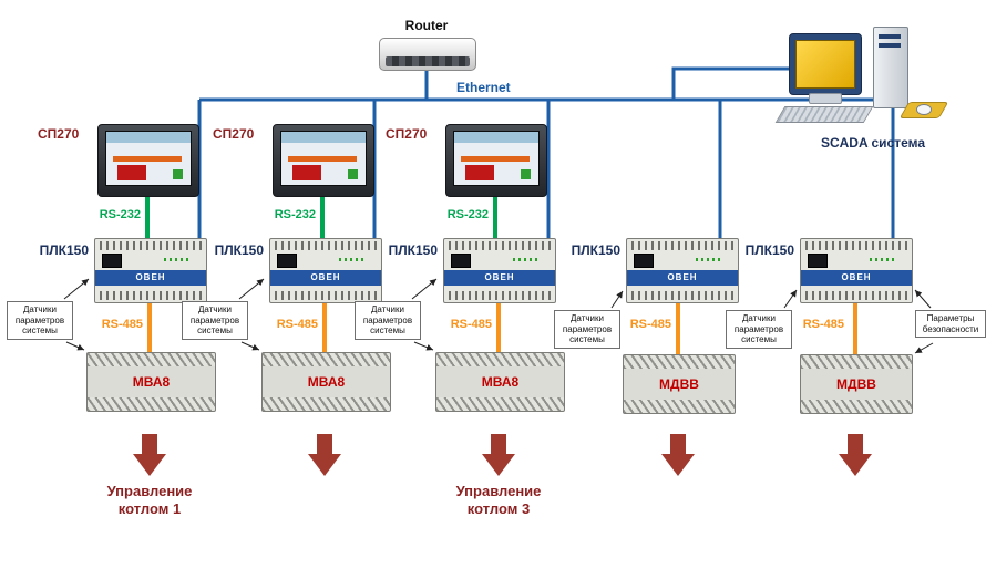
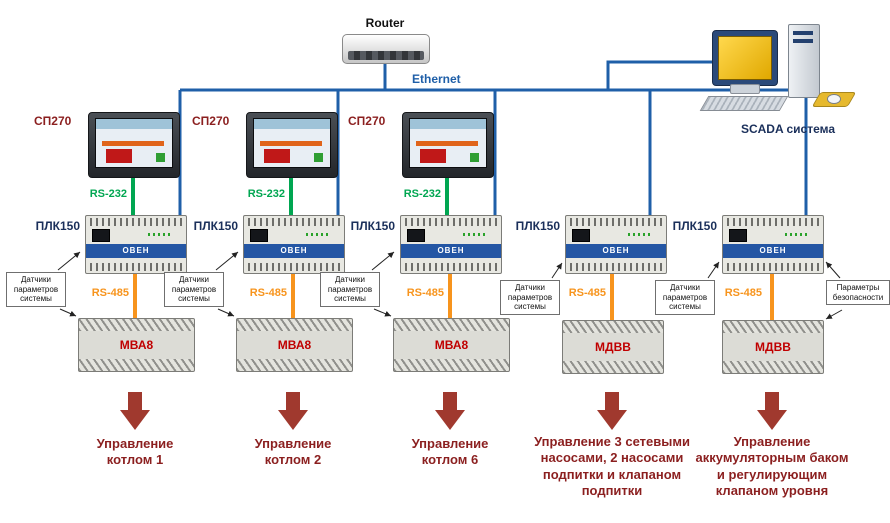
  Router
  Ethernet
  SCADA система
  СП270
  СП270
  СП270
  RS-232
  RS-232
  RS-232
  ПЛК150
  ПЛК150
  ПЛК150
  ПЛК150
  ПЛК150
  ОВЕН
  ОВЕН
  ОВЕН
  ОВЕН
  ОВЕН
  Датчики параметров системы
  Датчики параметров системы
  Датчики параметров системы
  Датчики параметров системы
  Датчики параметров системы
  Параметры безопасности
  RS-485
  RS-485
  RS-485
  RS-485
  RS-485
  МВА8
  МВА8
  МВА8
  МДВВ
  МДВВ
  Управление котлом 1
+ Управление котлом 2
- Управление котлом 3
+ Управление котлом 6
+ Управление 3 сетевыми насосами, 2 насосами подпитки и клапаном подпитки
+ Управление аккумуляторным баком и регулирующим клапаном уровня
